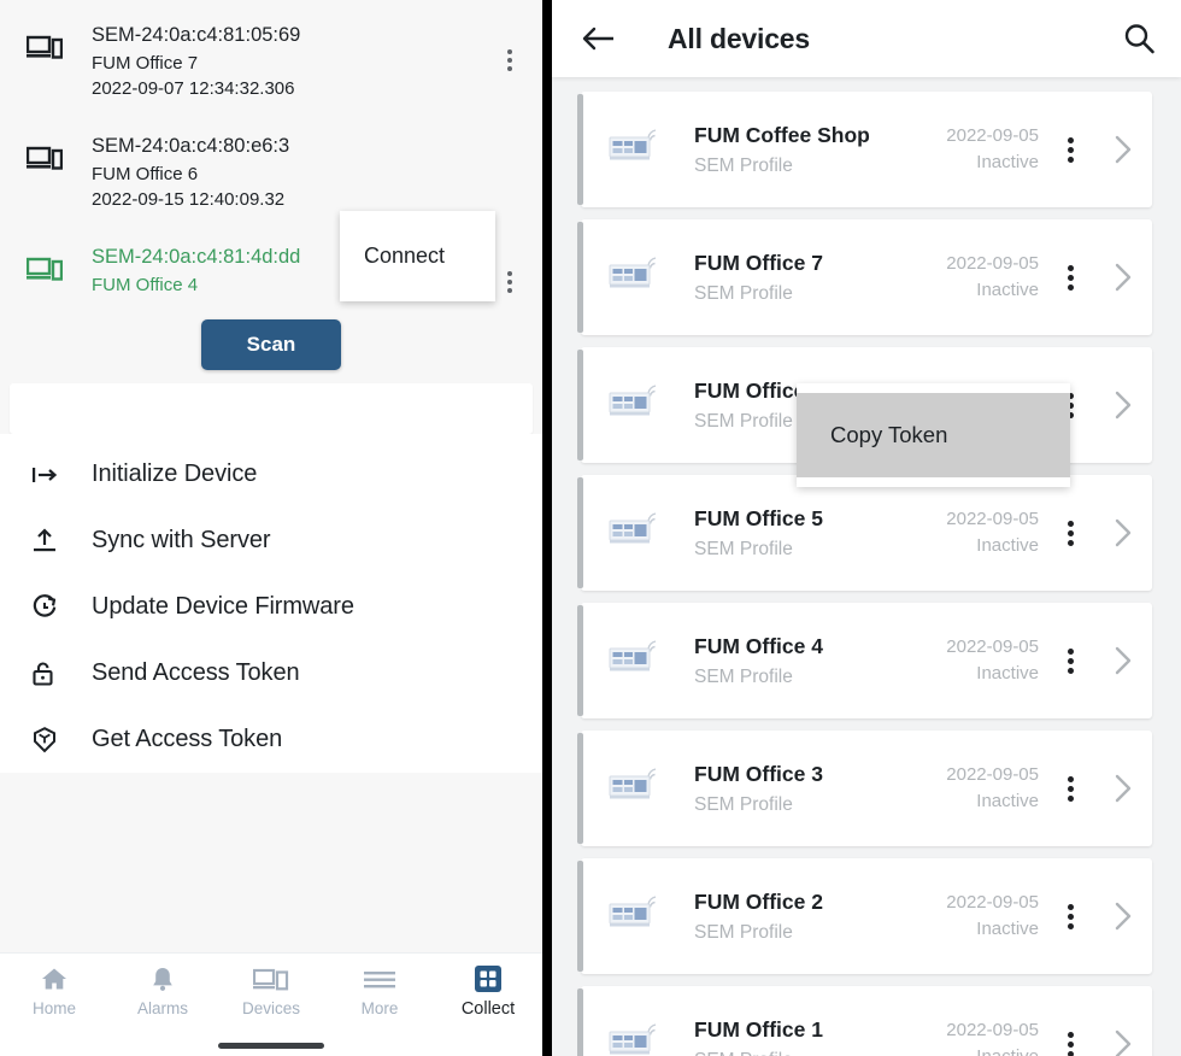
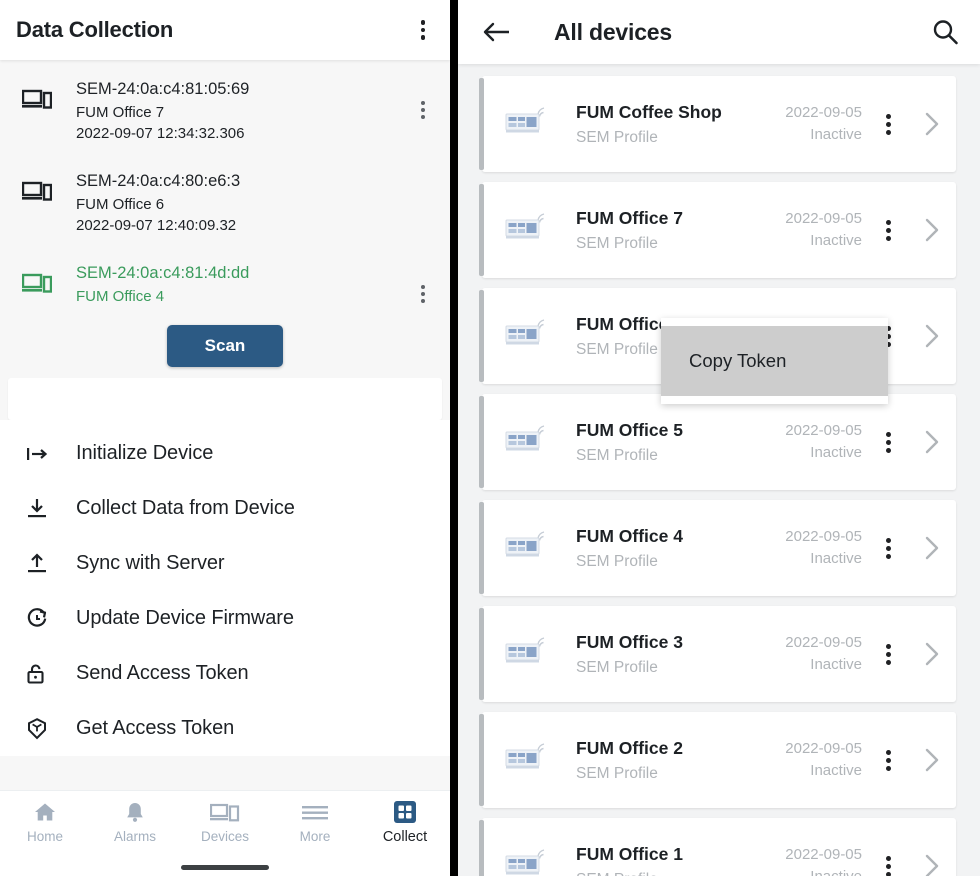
+ Data Collection
  SEM-24:0a:c4:81:05:69
  FUM Office 7
  2022-09-07 12:34:32.306
  SEM-24:0a:c4:80:e6:3
  FUM Office 6
- 2022-09-15 12:40:09.32
+ 2022-09-07 12:40:09.32
  SEM-24:0a:c4:81:4d:dd
  FUM Office 4
  Scan
  Initialize Device
+ Collect Data from Device
  Sync with Server
  Update Device Firmware
  Send Access Token
  Get Access Token
- Connect
  Home
  Alarms
  Devices
  More
  Collect
  All devices
  FUM Coffee Shop
  SEM Profile
  2022-09-05
  Inactive
  FUM Office 7
  SEM Profile
  2022-09-05
  Inactive
  FUM Offic
  SEM Profile
  FUM Office 5
  SEM Profile
  2022-09-05
  Inactive
  FUM Office 4
  SEM Profile
  2022-09-05
  Inactive
  FUM Office 3
  SEM Profile
  2022-09-05
  Inactive
  FUM Office 2
  SEM Profile
  2022-09-05
  Inactive
  FUM Office 1
  2022-09-05
  Copy Token
